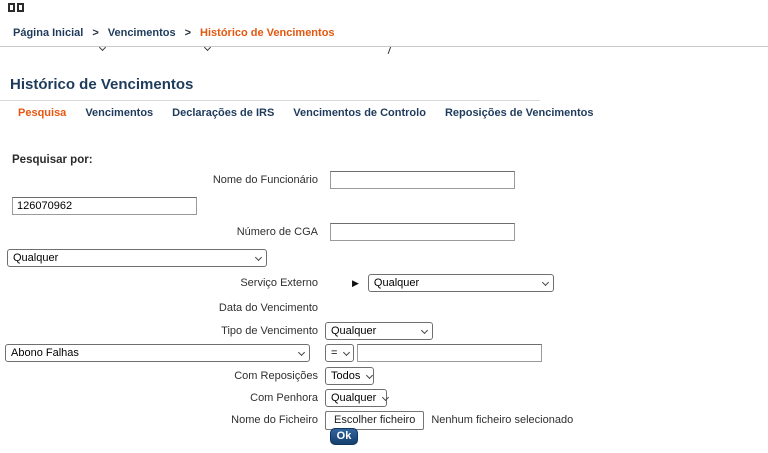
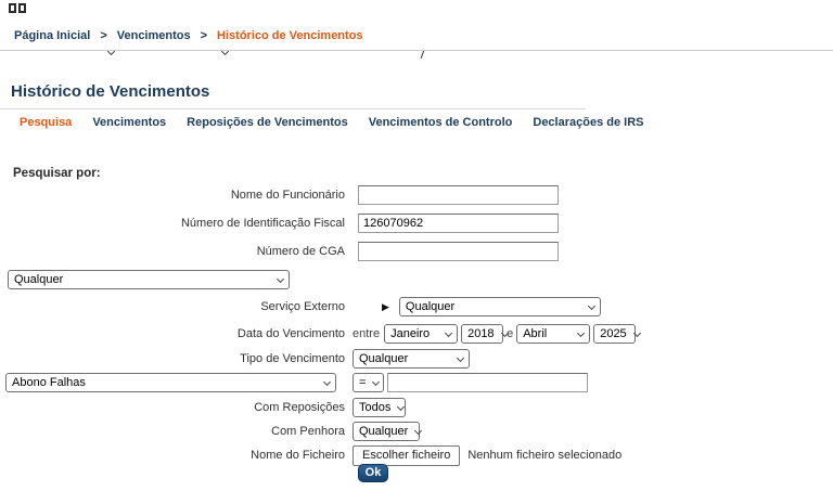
  Página Inicial
  >
  Vencimentos
  >
  Histórico de Vencimentos
  Histórico de Vencimentos
  Pesquisa
  Vencimentos
- Declarações de IRS
+ Reposições de Vencimentos
  Vencimentos de Controlo
- Reposições de Vencimentos
+ Declarações de IRS
  Pesquisar por:
  Nome do Funcionário
+ Número de Identificação Fiscal
  126070962
  Número de CGA
  Qualquer
  Serviço Externo
  ▶
  Qualquer
  Data do Vencimento
+ entre
+ Janeiro
+ 2018
+ e
+ Abril
+ 2025
  Tipo de Vencimento
  Qualquer
  Abono Falhas
  =
  Com Reposições
  Todos
  Com Penhora
  Qualquer
  Nome do Ficheiro
  Escolher ficheiro
  Nenhum ficheiro selecionado
  Ok
